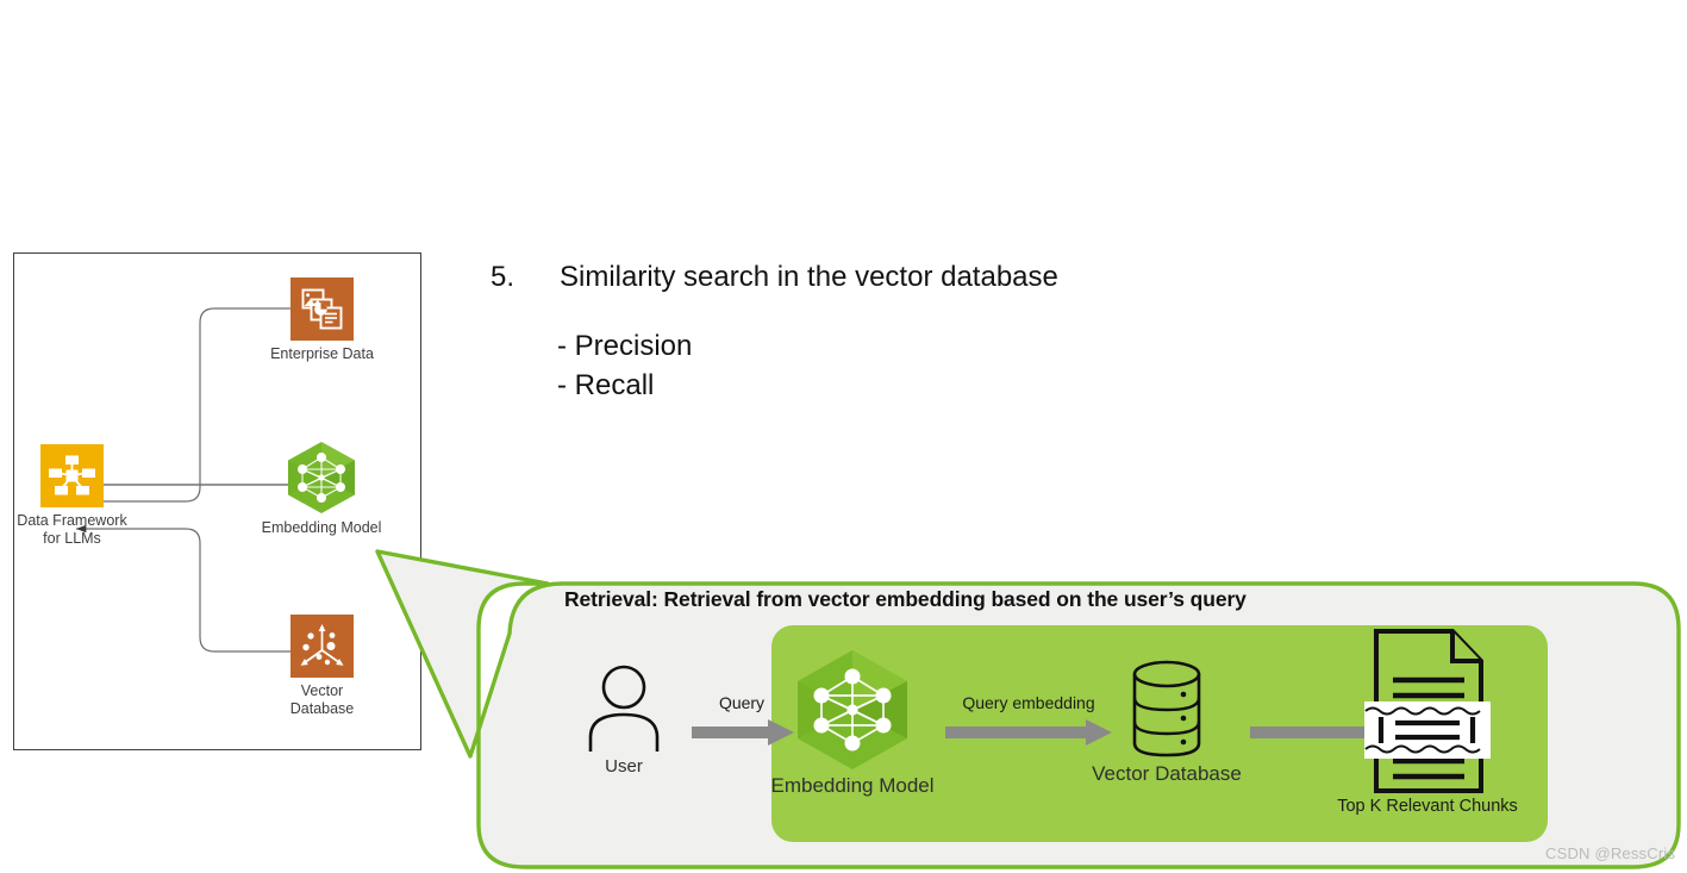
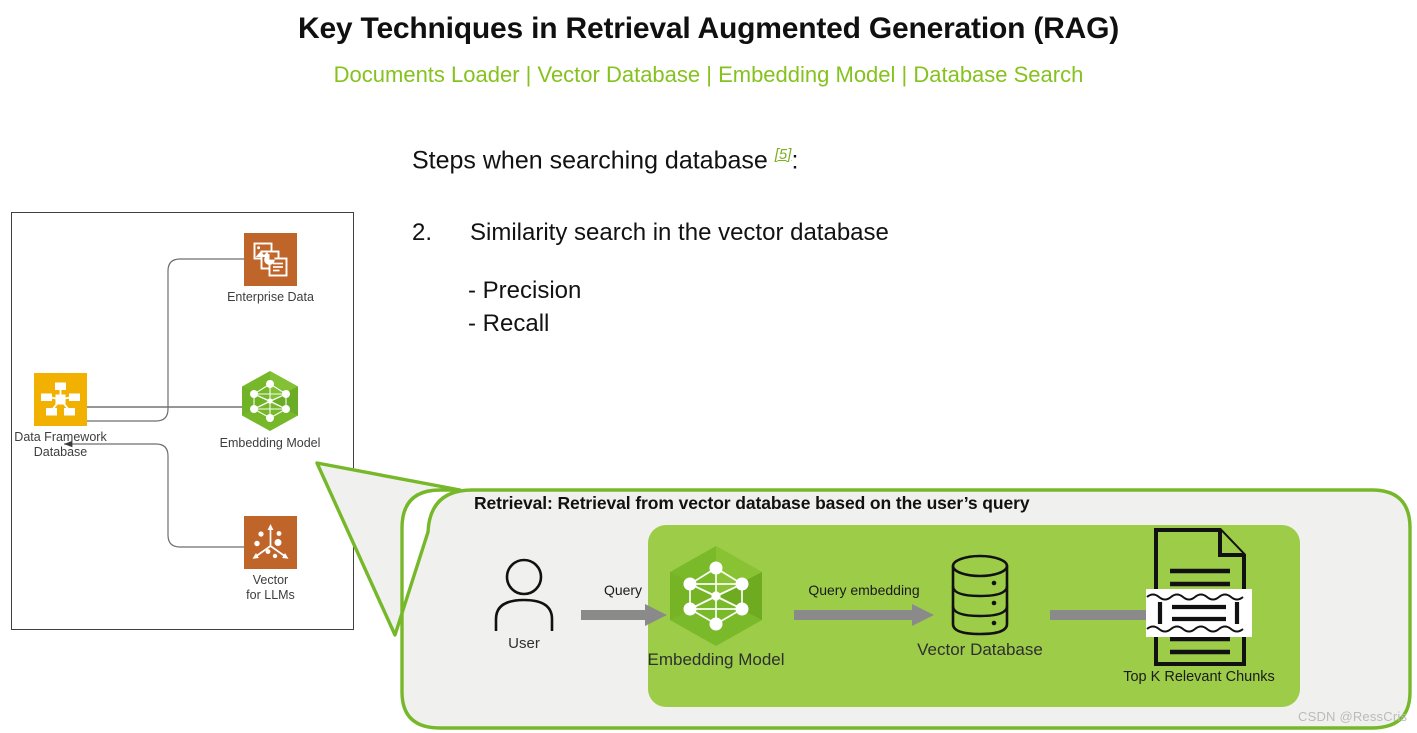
+ Key Techniques in Retrieval Augmented Generation (RAG)
+ Documents Loader | Vector Database | Embedding Model | Database Search
  Enterprise Data
  Data Framework
- for LLMs
+ Database
  Embedding Model
  Vector
- Database
+ for LLMs
+ Steps when searching database [5]:
- 5. Similarity search in the vector database
+ 2. Similarity search in the vector database
  - Precision
  - Recall
- Retrieval: Retrieval from vector embedding based on the user’s query
+ Retrieval: Retrieval from vector database based on the user’s query
  User
  Query
  Embedding Model
  Query embedding
  Vector Database
  Top K Relevant Chunks
  CSDN @RessCris
